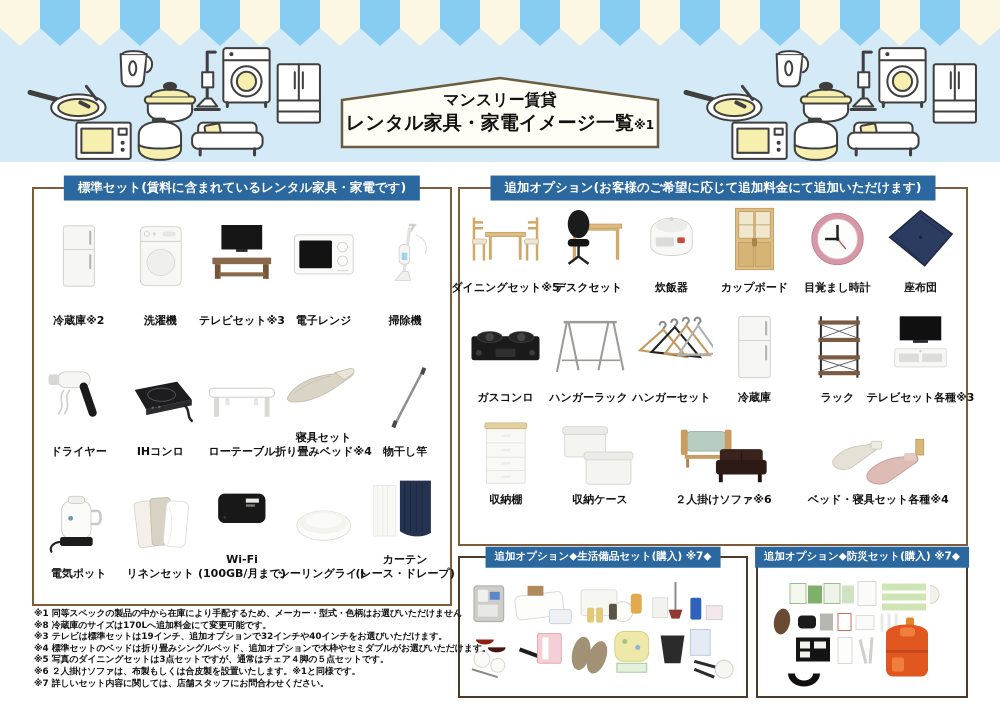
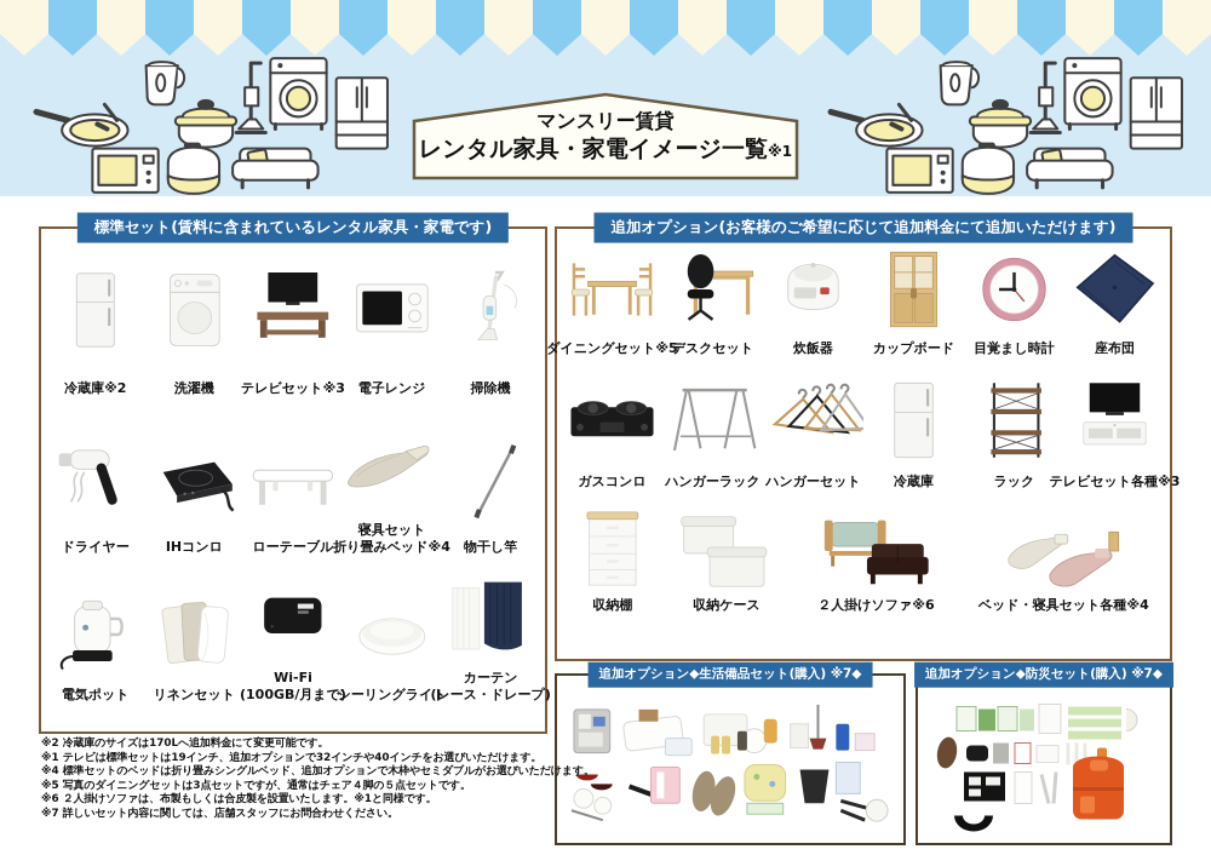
  マンスリー賃貸
  レンタル家具・家電イメージ一覧※1
  標準セット(賃料に含まれているレンタル家具・家電です)
  冷蔵庫※2
  洗濯機
  テレビセット※3
  電子レンジ
  掃除機
  ドライヤー
  IHコンロ
  ローテーブル
  寝具セット
  折り畳みベッド※4
  物干し竿
  電気ポット
  リネンセット
  Wi-Fi
  (100GB/月まで)
  シーリングライト
  カーテン
  (レース・ドレープ)
  追加オプション(お客様のご希望に応じて追加料金にて追加いただけます)
  ダイニングセット※5
  デスクセット
  炊飯器
  カップボード
  目覚まし時計
  座布団
  ガスコンロ
  ハンガーラック
  ハンガーセット
  冷蔵庫
  ラック
  テレビセット各種※3
  収納棚
  収納ケース
  ２人掛けソファ※6
  ベッド・寝具セット各種※4
  追加オプション◆生活備品セット(購入) ※7◆
  追加オプション◆防災セット(購入) ※7◆
- ※1 同等スペックの製品の中から在庫により手配するため、メーカー・型式・色柄はお選びいただけません
- ※8 冷蔵庫のサイズは170Lへ追加料金にて変更可能です。
+ ※2 冷蔵庫のサイズは170Lへ追加料金にて変更可能です。
- ※3 テレビは標準セットは19インチ、追加オプションで32インチや40インチをお選びいただけます。
+ ※1 テレビは標準セットは19インチ、追加オプションで32インチや40インチをお選びいただけます。
  ※4 標準セットのベッドは折り畳みシングルベッド、追加オプションで木枠やセミダブルがお選びいただけます。
  ※5 写真のダイニングセットは3点セットですが、通常はチェア４脚の５点セットです。
  ※6 ２人掛けソファは、布製もしくは合皮製を設置いたします。※1と同様です。
  ※7 詳しいセット内容に関しては、店舗スタッフにお問合わせください。
